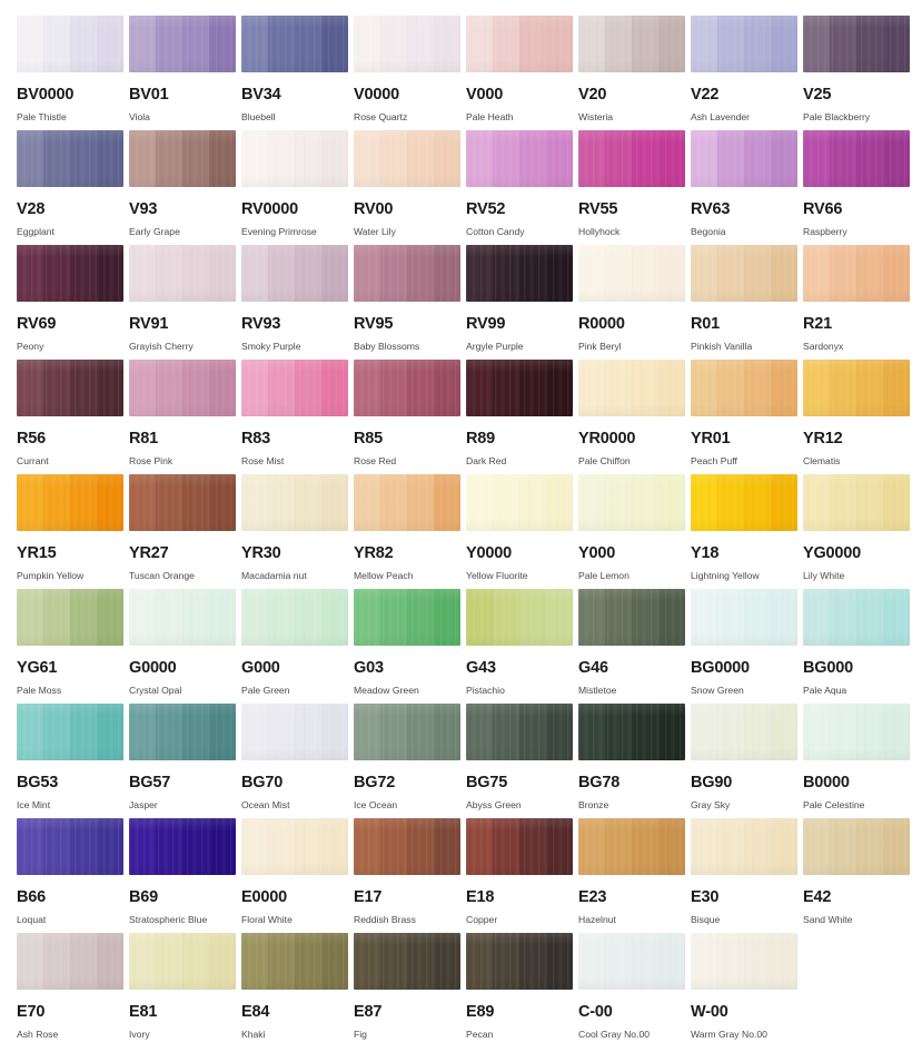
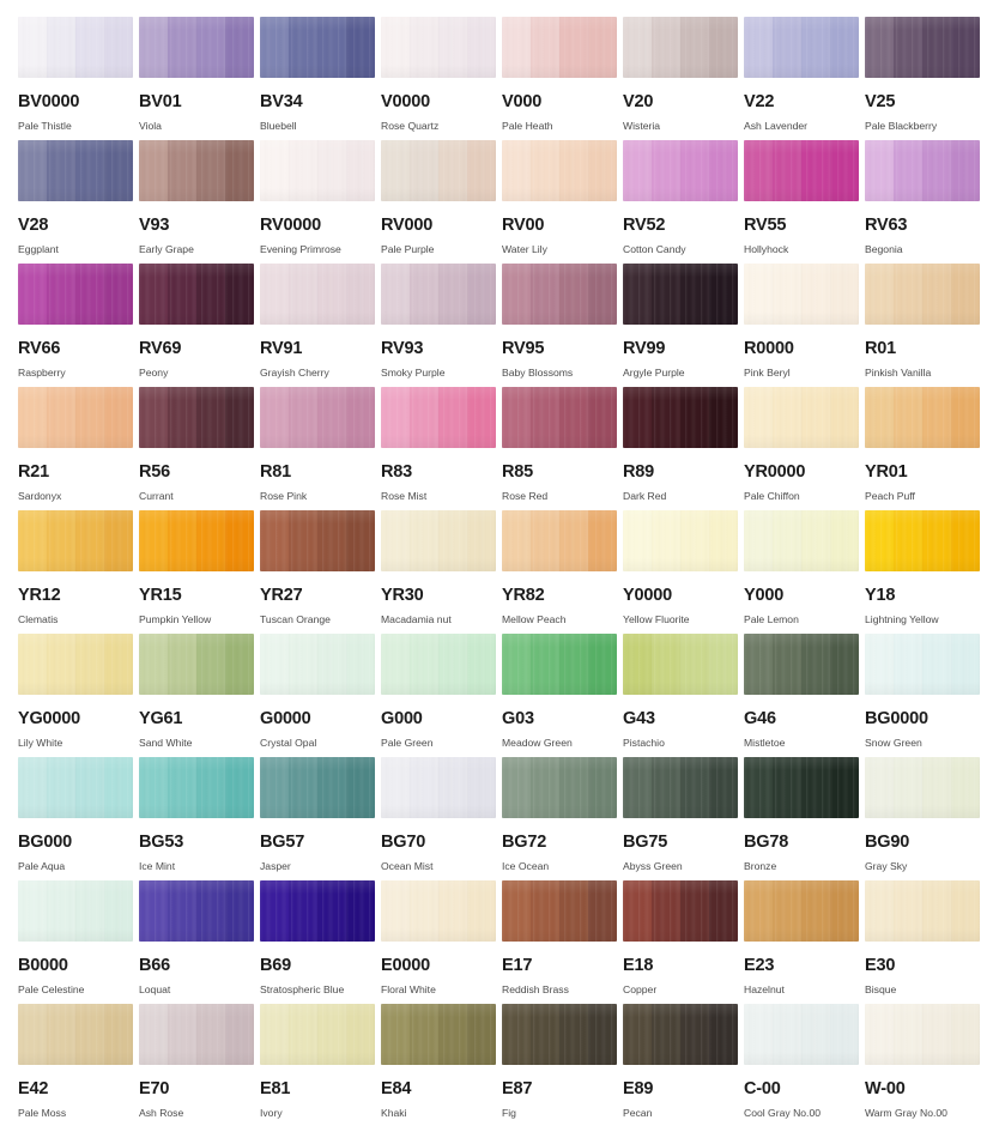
  BV0000
  Pale Thistle
  BV01
  Viola
  BV34
  Bluebell
  V0000
  Rose Quartz
  V000
  Pale Heath
  V20
  Wisteria
  V22
  Ash Lavender
  V25
  Pale Blackberry
  V28
  Eggplant
  V93
  Early Grape
  RV0000
  Evening Primrose
+ RV000
+ Pale Purple
  RV00
  Water Lily
  RV52
  Cotton Candy
  RV55
  Hollyhock
  RV63
  Begonia
  RV66
  Raspberry
  RV69
  Peony
  RV91
  Grayish Cherry
  RV93
  Smoky Purple
  RV95
  Baby Blossoms
  RV99
  Argyle Purple
  R0000
  Pink Beryl
  R01
  Pinkish Vanilla
  R21
  Sardonyx
  R56
  Currant
  R81
  Rose Pink
  R83
  Rose Mist
  R85
  Rose Red
  R89
  Dark Red
  YR0000
  Pale Chiffon
  YR01
  Peach Puff
  YR12
  Clematis
  YR15
  Pumpkin Yellow
  YR27
  Tuscan Orange
  YR30
  Macadamia nut
  YR82
  Mellow Peach
  Y0000
  Yellow Fluorite
  Y000
  Pale Lemon
  Y18
  Lightning Yellow
  YG0000
  Lily White
  YG61
- Pale Moss
+ Sand White
  G0000
  Crystal Opal
  G000
  Pale Green
  G03
  Meadow Green
  G43
  Pistachio
  G46
  Mistletoe
  BG0000
  Snow Green
  BG000
  Pale Aqua
  BG53
  Ice Mint
  BG57
  Jasper
  BG70
  Ocean Mist
  BG72
  Ice Ocean
  BG75
  Abyss Green
  BG78
  Bronze
  BG90
  Gray Sky
  B0000
  Pale Celestine
  B66
  Loquat
  B69
  Stratospheric Blue
  E0000
  Floral White
  E17
  Reddish Brass
  E18
  Copper
  E23
  Hazelnut
  E30
  Bisque
  E42
- Sand White
+ Pale Moss
  E70
  Ash Rose
  E81
  Ivory
  E84
  Khaki
  E87
  Fig
  E89
  Pecan
  C-00
  Cool Gray No.00
  W-00
  Warm Gray No.00
